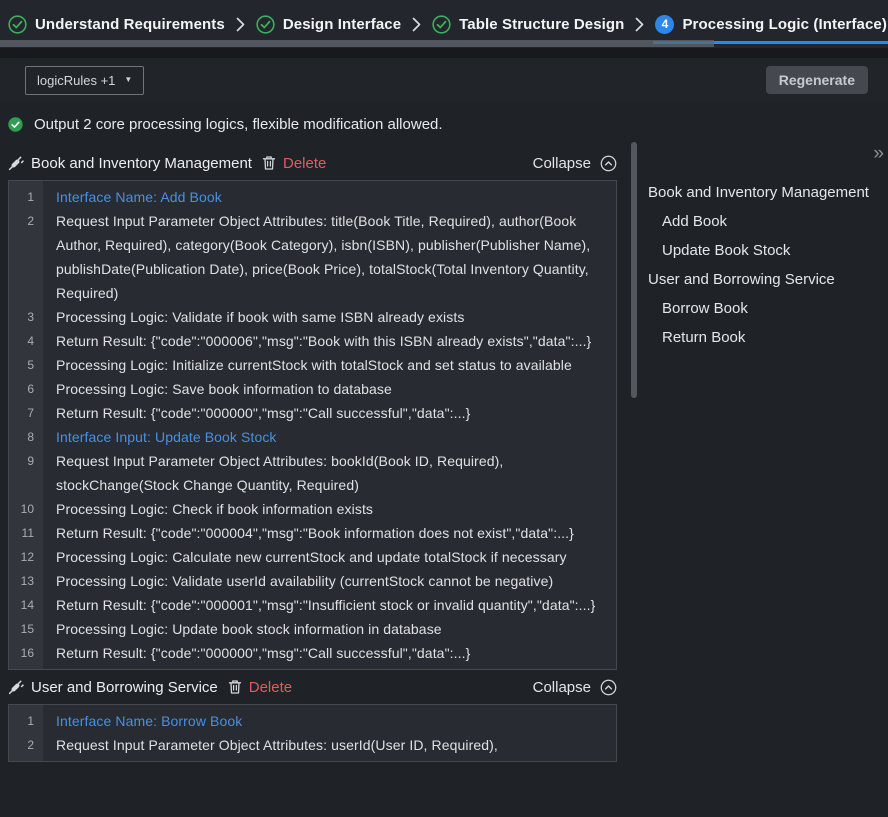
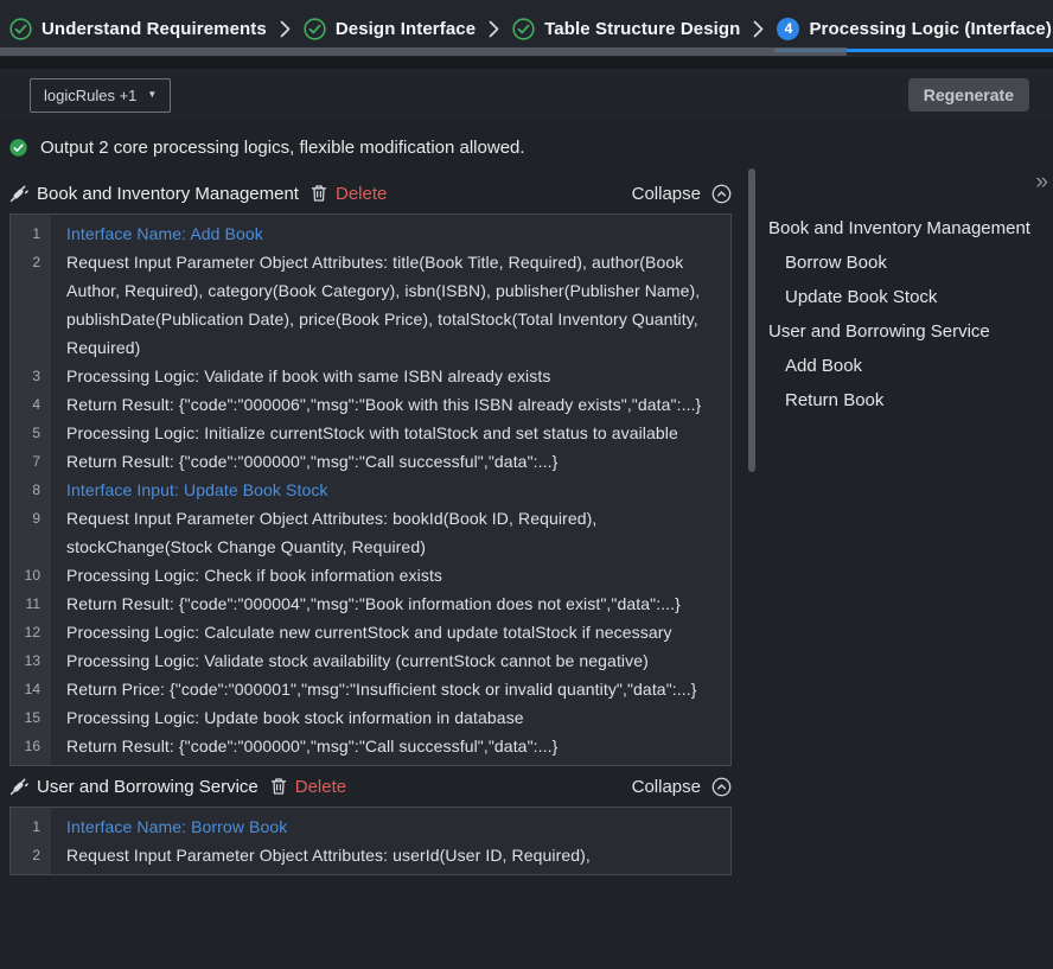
  Understand Requirements
  Design Interface
  Table Structure Design
  4
  Processing Logic (Interface)
  logicRules +1
  ▼
  Regenerate
  Output 2 core processing logics, flexible modification allowed.
  Book and Inventory Management
  Delete
  Collapse
  1
  Interface Name: Add Book
  2
  Request Input Parameter Object Attributes: title(Book Title, Required), author(Book Author, Required), category(Book Category), isbn(ISBN), publisher(Publisher Name), publishDate(Publication Date), price(Book Price), totalStock(Total Inventory Quantity, Required)
  3
  Processing Logic: Validate if book with same ISBN already exists
  4
  Return Result: {"code":"000006","msg":"Book with this ISBN already exists","data":...}
  5
  Processing Logic: Initialize currentStock with totalStock and set status to available
- 6
- Processing Logic: Save book information to database
  7
  Return Result: {"code":"000000","msg":"Call successful","data":...}
  8
  Interface Input: Update Book Stock
  9
  Request Input Parameter Object Attributes: bookId(Book ID, Required), stockChange(Stock Change Quantity, Required)
  10
  Processing Logic: Check if book information exists
  11
  Return Result: {"code":"000004","msg":"Book information does not exist","data":...}
  12
  Processing Logic: Calculate new currentStock and update totalStock if necessary
  13
- Processing Logic: Validate userId availability (currentStock cannot be negative)
+ Processing Logic: Validate stock availability (currentStock cannot be negative)
  14
- Return Result: {"code":"000001","msg":"Insufficient stock or invalid quantity","data":...}
+ Return Price: {"code":"000001","msg":"Insufficient stock or invalid quantity","data":...}
  15
  Processing Logic: Update book stock information in database
  16
  Return Result: {"code":"000000","msg":"Call successful","data":...}
  User and Borrowing Service
  Delete
  Collapse
  1
  Interface Name: Borrow Book
  2
  Request Input Parameter Object Attributes: userId(User ID, Required),
  »
  Book and Inventory Management
- Add Book
+ Borrow Book
  Update Book Stock
  User and Borrowing Service
- Borrow Book
+ Add Book
  Return Book
